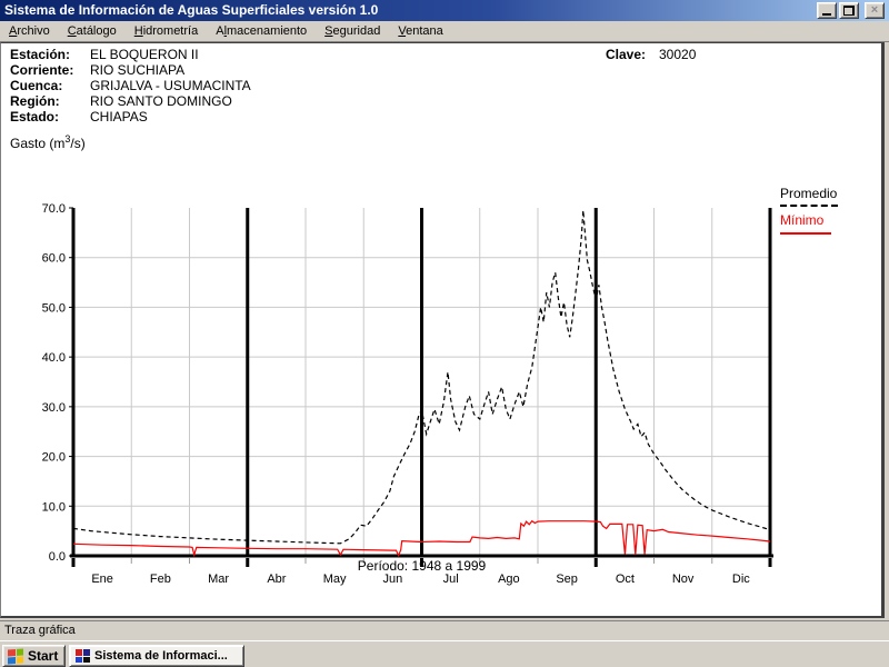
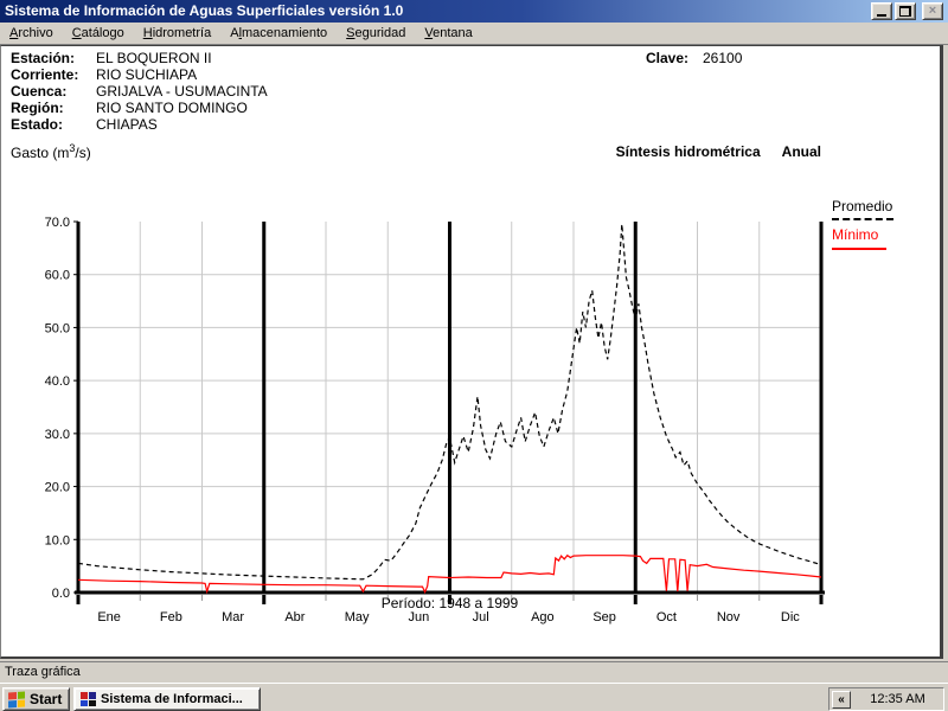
  Sistema de Información de Aguas Superficiales versión 1.0
  ×
  Archivo
  Catálogo
  Hidrometría
  Almacenamiento
  Seguridad
  Ventana
  Estación:
  EL BOQUERON II
  Corriente:
  RIO SUCHIAPA
  Cuenca:
  GRIJALVA - USUMACINTA
  Región:
  RIO SANTO DOMINGO
  Estado:
  CHIAPAS
  Clave:
- 30020
+ 26100
  Gasto (m3/s)
+ Síntesis hidrométrica
+ Anual
  0.0
  10.0
  20.0
  30.0
  40.0
  50.0
  60.0
  70.0
  Ene
  Feb
  Mar
  Abr
  May
  Jun
  Jul
  Ago
  Sep
  Oct
  Nov
  Dic
  Promedio
  Mínimo
  Período: 1948 a 1999
  Traza gráfica
  Start
  Sistema de Informaci...
+ «
+ 12:35 AM
